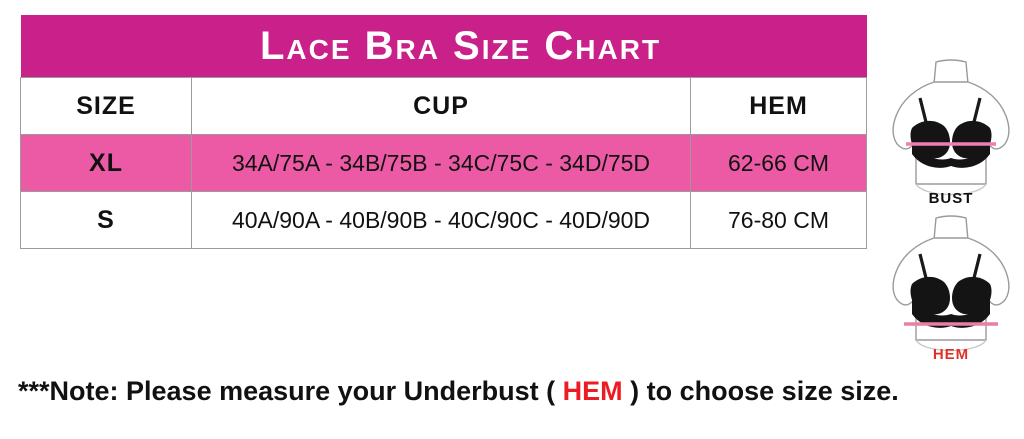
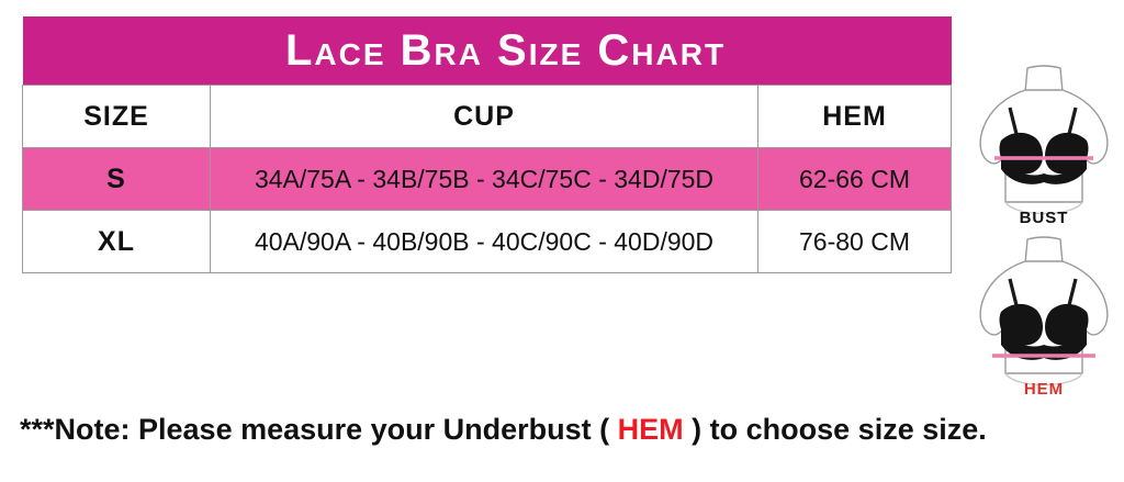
  Lace Bra Size Chart
  SIZE	CUP	HEM
- XL	34A/75A - 34B/75B - 34C/75C - 34D/75D	62-66 CM
+ S	34A/75A - 34B/75B - 34C/75C - 34D/75D	62-66 CM
- S	40A/90A - 40B/90B - 40C/90C - 40D/90D	76-80 CM
+ XL	40A/90A - 40B/90B - 40C/90C - 40D/90D	76-80 CM
  ***Note: Please measure your Underbust ( HEM ) to choose size size.
  BUST
  HEM
